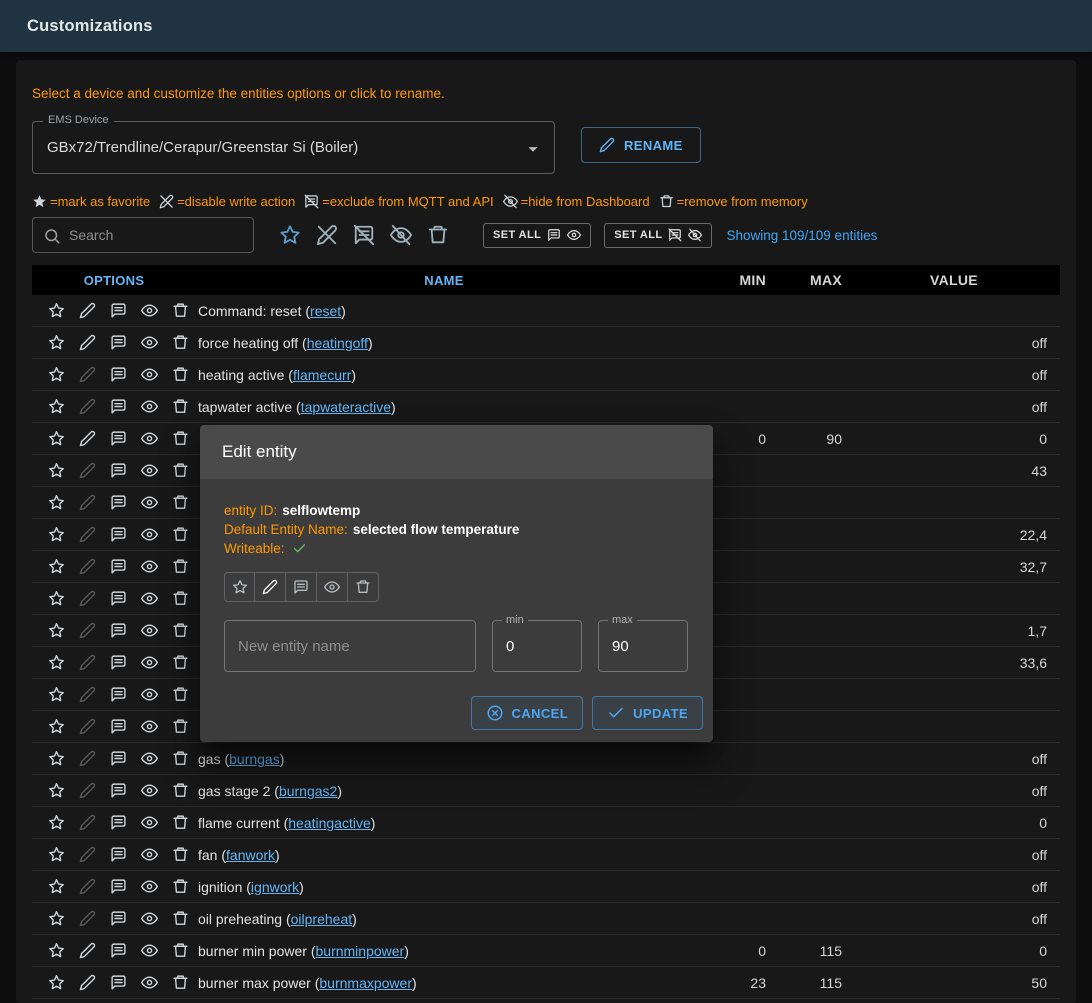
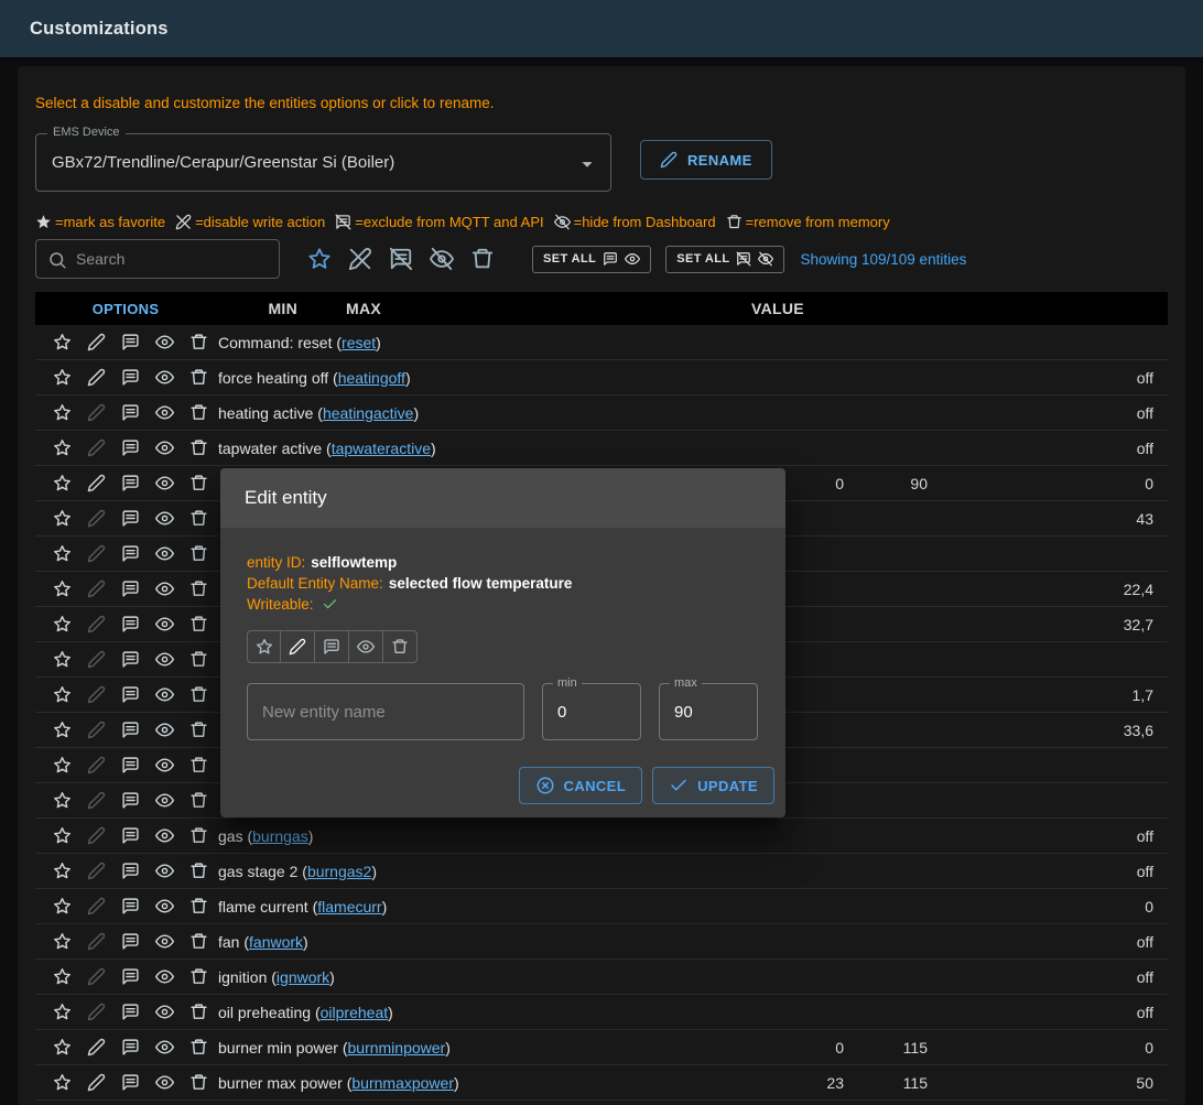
  Customizations
- Select a device and customize the entities options or click to rename.
+ Select a disable and customize the entities options or click to rename.
  EMS Device
  GBx72/Trendline/Cerapur/Greenstar Si (Boiler)
  RENAME
  =mark as favorite
  =disable write action
  =exclude from MQTT and API
  =hide from Dashboard
  =remove from memory
  Search
  SET ALL
  SET ALL
  Showing 109/109 entities
  OPTIONS
- NAME
  MIN
  MAX
  VALUE
  Command: reset (reset)
  force heating off (heatingoff)
  off
- heating active (flamecurr)
+ heating active (heatingactive)
  off
  tapwater active (tapwateractive)
  off
  0
  90
  0
  43
  22,4
  32,7
  1,7
  33,6
  gas (burngas)
  off
  gas stage 2 (burngas2)
  off
- flame current (heatingactive)
+ flame current (flamecurr)
  0
  fan (fanwork)
  off
  ignition (ignwork)
  off
  oil preheating (oilpreheat)
  off
  burner min power (burnminpower)
  0
  115
  0
  burner max power (burnmaxpower)
  23
  115
  50
  Edit entity
  entity ID:
  selflowtemp
  Default Entity Name:
  selected flow temperature
  Writeable:
  New entity name
  min
  0
  max
  90
  CANCEL
  UPDATE
